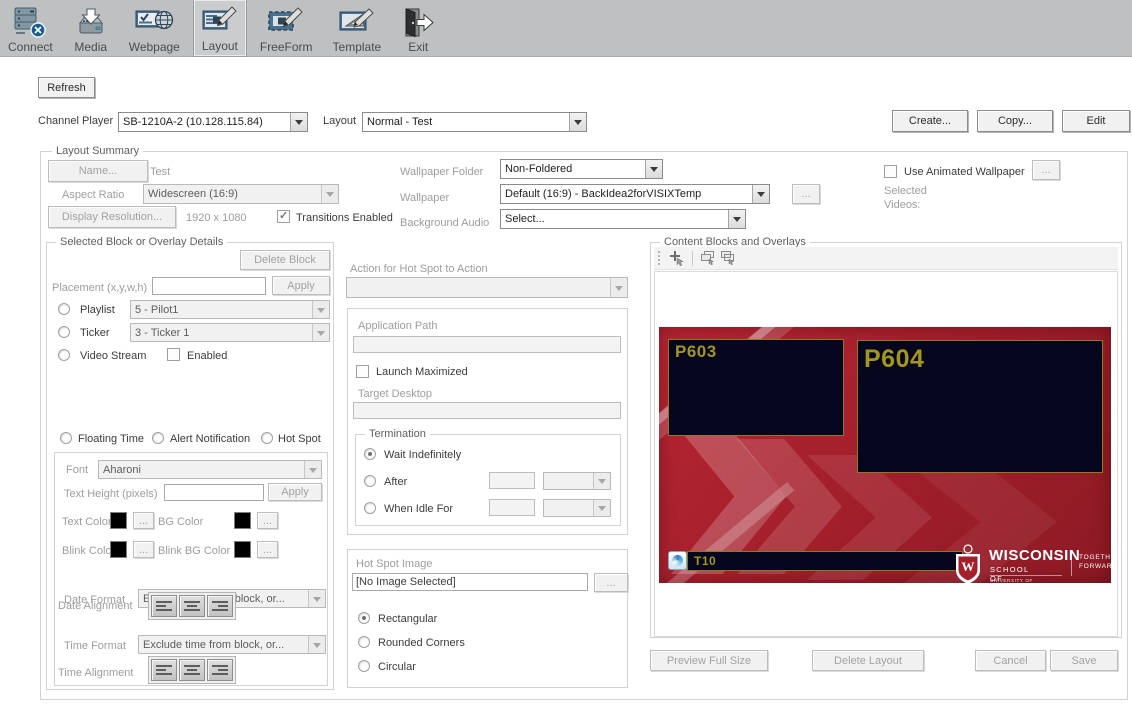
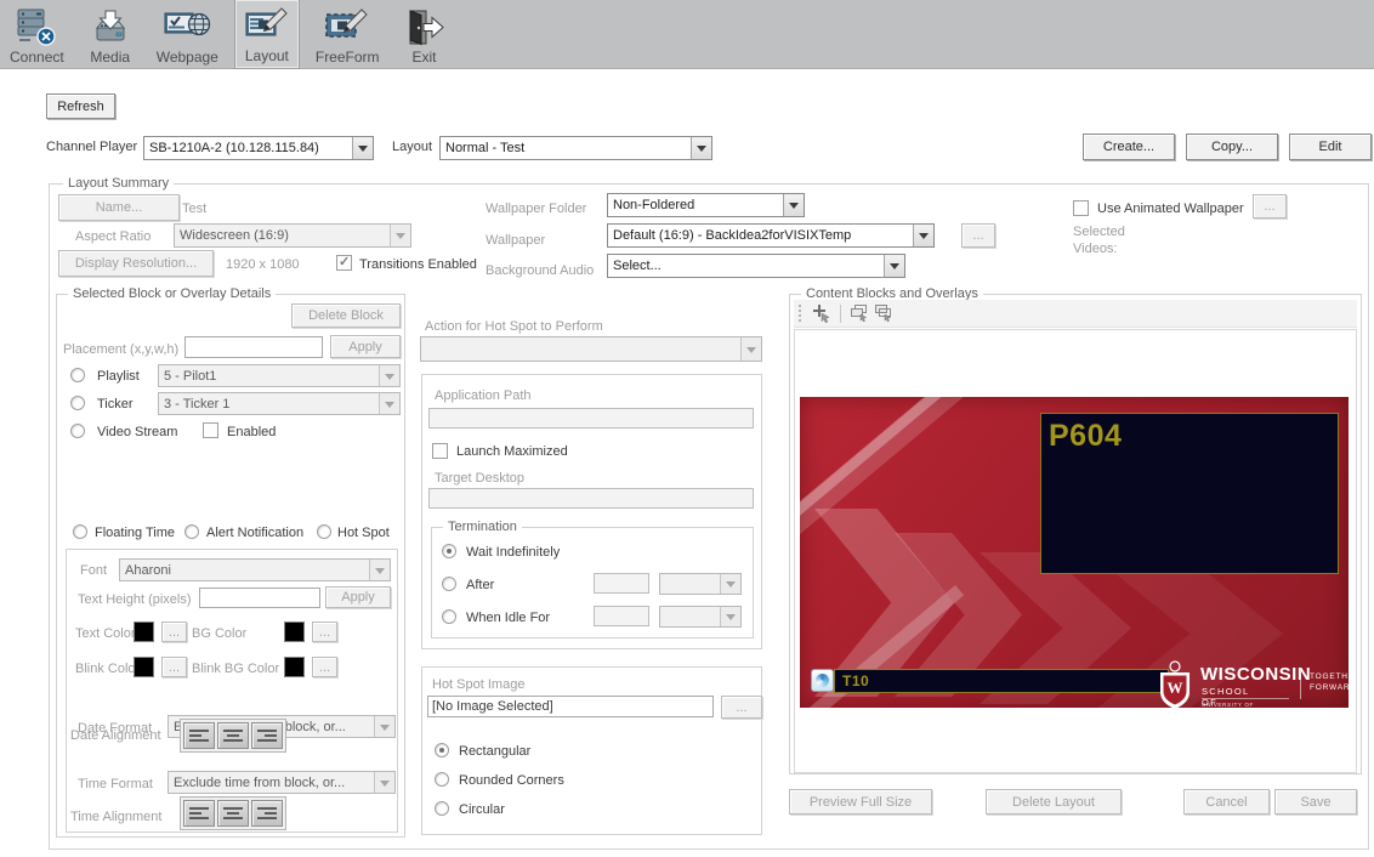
  Connect
  Media
  Webpage
  Layout
  FreeForm
- Template
  Exit
  Refresh
  Channel Player
  SB-1210A-2 (10.128.115.84)
  Layout
  Normal - Test
  Create...
  Copy...
  Edit
  Layout Summary
  Name...
  Test
  Wallpaper Folder
  Non-Foldered
  Use Animated Wallpaper
  ...
  Aspect Ratio
  Widescreen (16:9)
  Wallpaper
  Default (16:9) - BackIdea2forVISIXTemp
  ...
  Selected Videos:
  Display Resolution...
  1920 x 1080
  Transitions Enabled
  Background Audio
  Select...
  Selected Block or Overlay Details
  Delete Block
  Placement (x,y,w,h)
  Apply
  Playlist
  5 - Pilot1
  Ticker
  3 - Ticker 1
  Video Stream
  Enabled
  Floating Time
  Alert Notification
  Hot Spot
  Font
  Aharoni
  Text Height (pixels)
  Apply
  Text Colo
  ...
  BG Color
  ...
  Blink Colo
  ...
  Blink BG Color
  ...
  Date Format
  Date Alignment
  Time Format
  Exclude time from block, or...
  Time Alignment
- Action for Hot Spot to Action
+ Action for Hot Spot to Perform
  Application Path
  Launch Maximized
  Target Desktop
  Termination
  Wait Indefinitely
  After
  When Idle For
  Hot Spot Image
  [No Image Selected]
  ...
  Rectangular
  Rounded Corners
  Circular
  Content Blocks and Overlays
- P603
  P604
  T10
  W
  WISCONSIN
  Preview Full Size
  Delete Layout
  Cancel
  Save
